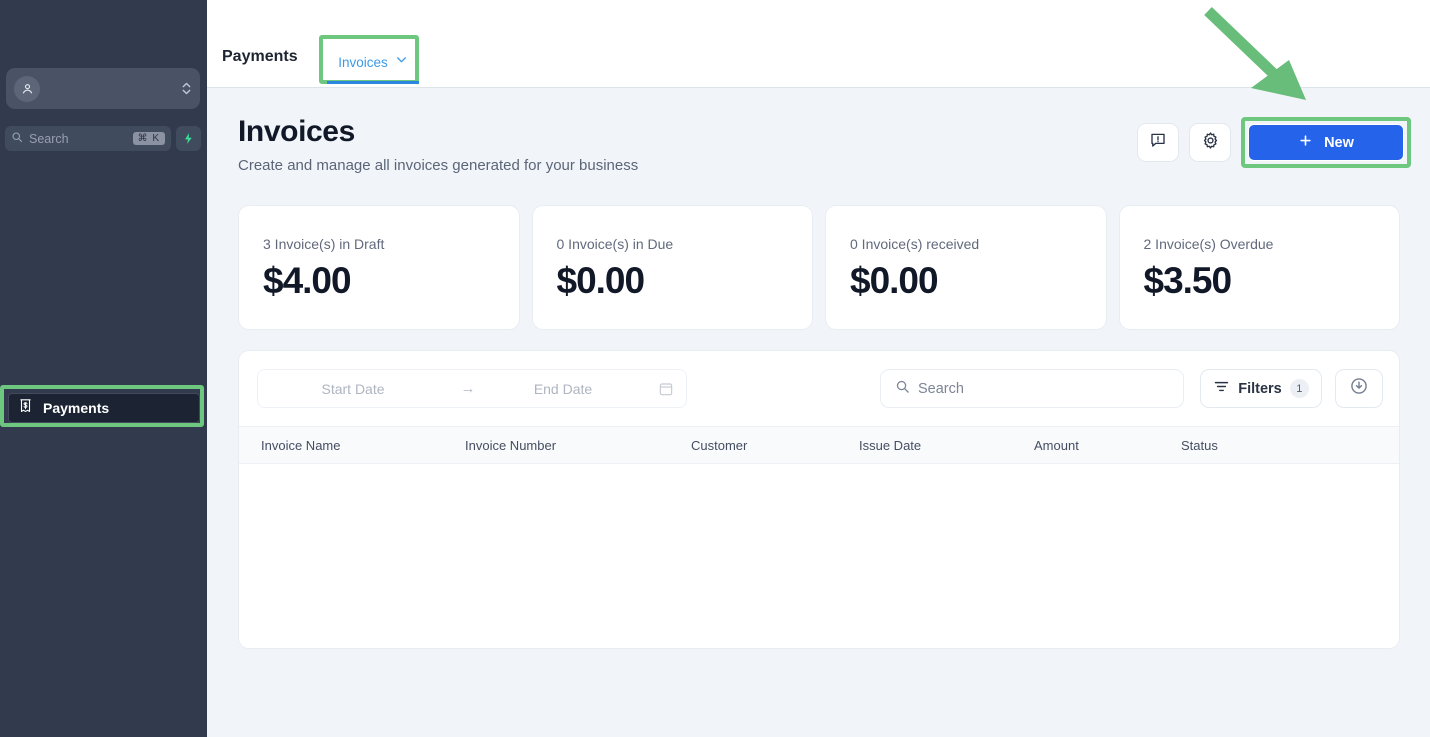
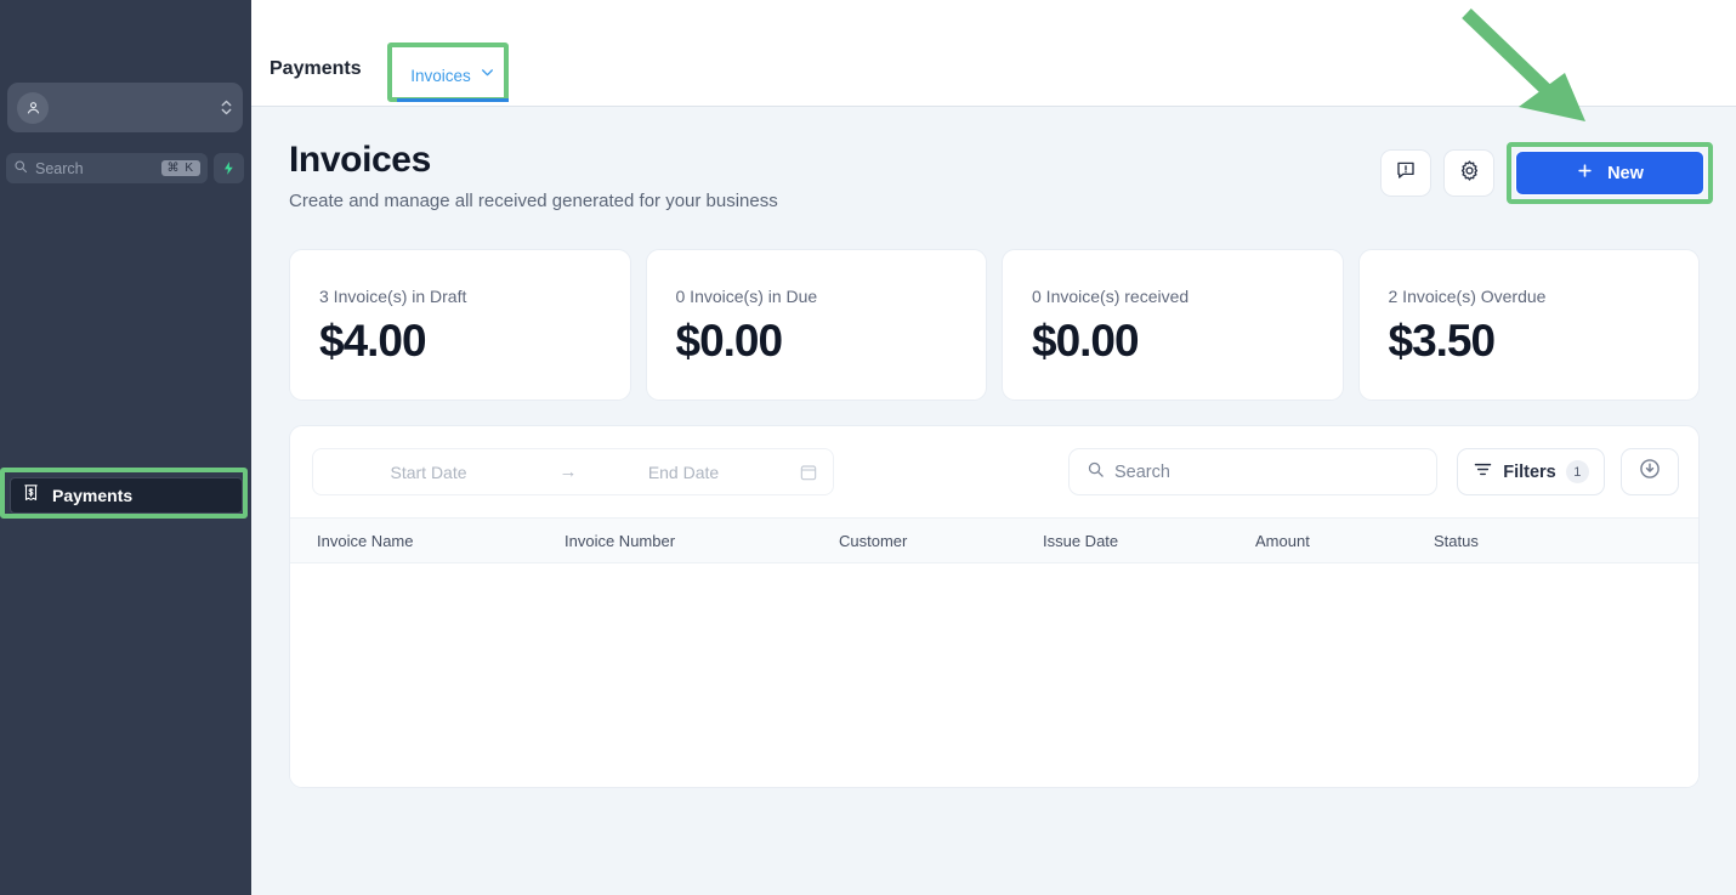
  Search
  ⌘ K
  Payments
  Payments
  Invoices
  Invoices
- Create and manage all invoices generated for your business
+ Create and manage all received generated for your business
  New
  3 Invoice(s) in Draft
  $4.00
  0 Invoice(s) in Due
  $0.00
  0 Invoice(s) received
  $0.00
  2 Invoice(s) Overdue
  $3.50
  Start Date
  →
  End Date
  Search
  Filters
  1
  Invoice Name
  Invoice Number
  Customer
  Issue Date
  Amount
  Status
